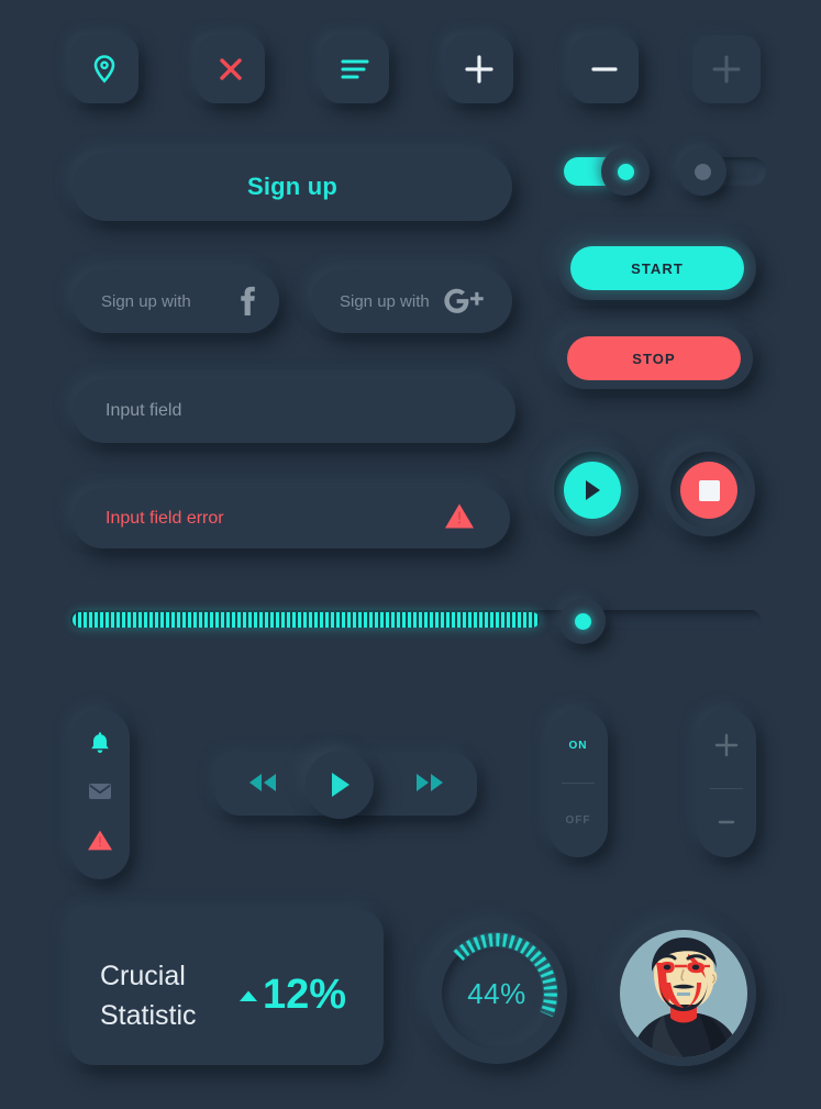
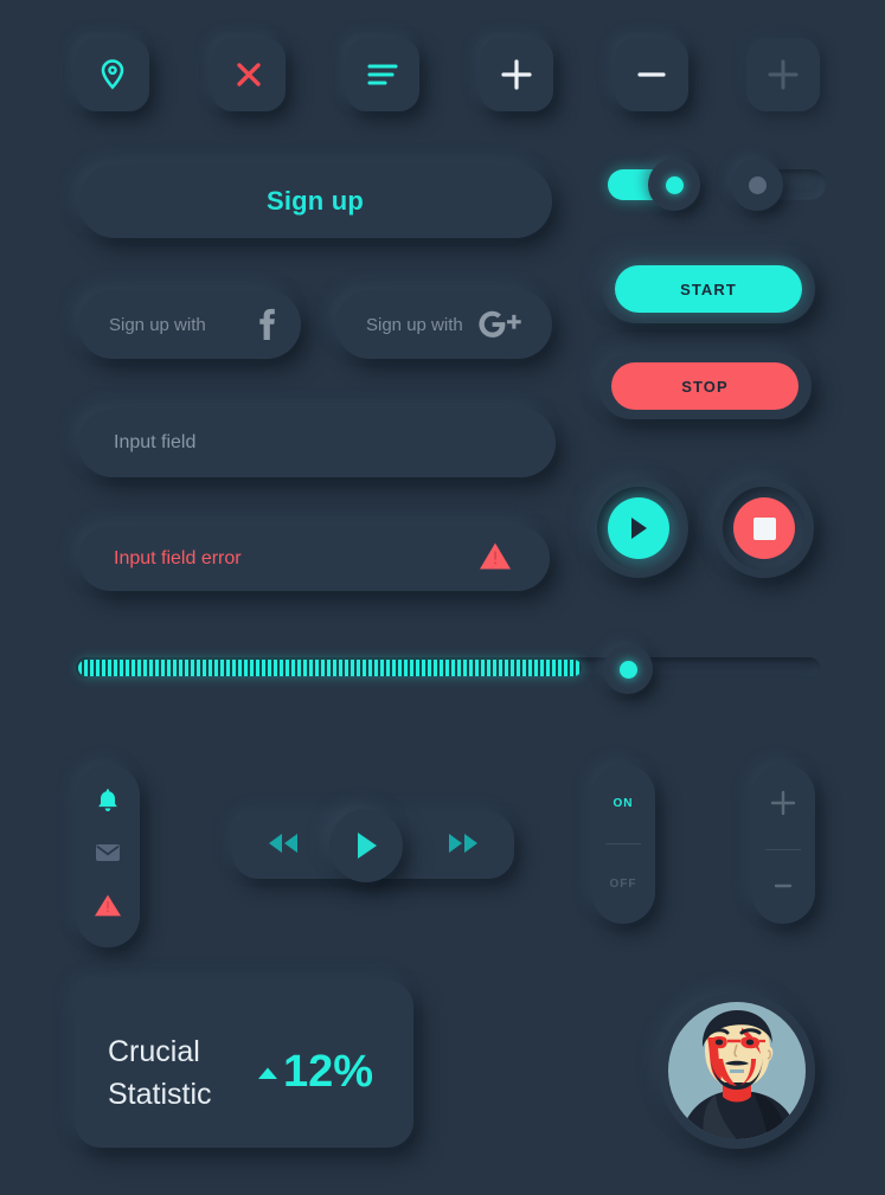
  Sign up
  Sign up with
  Sign up with
  Input field
  Input field error
  START
  STOP
  ON
  OFF
  Crucial
  Statistic
  12%
- 44%
